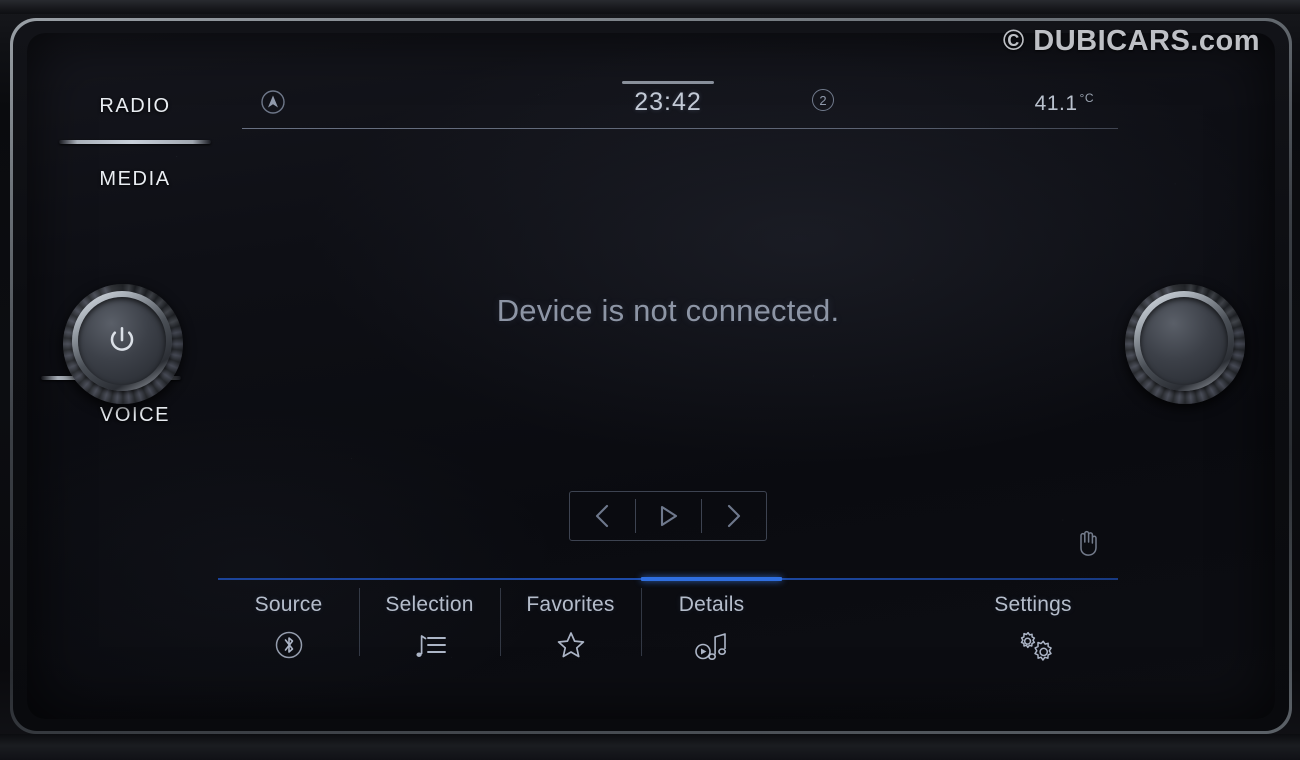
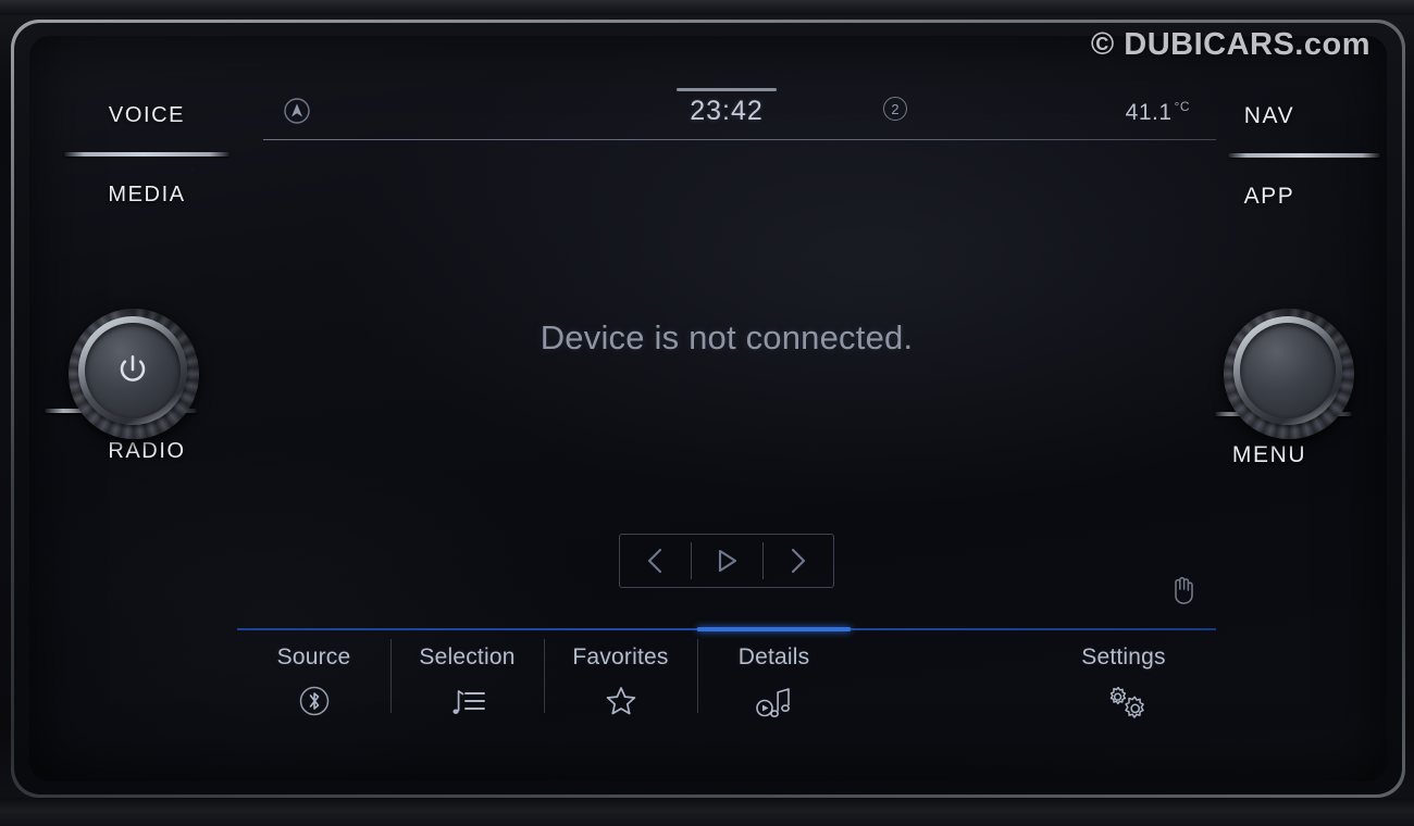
  © DUBICARS.com
- RADIO
+ VOICE
  MEDIA
- VOICE
+ RADIO
+ NAV
+ APP
+ MENU
  23:42
  2
  41.1 °C
  Device is not connected.
  Source
  Selection
  Favorites
  Details
  Settings
